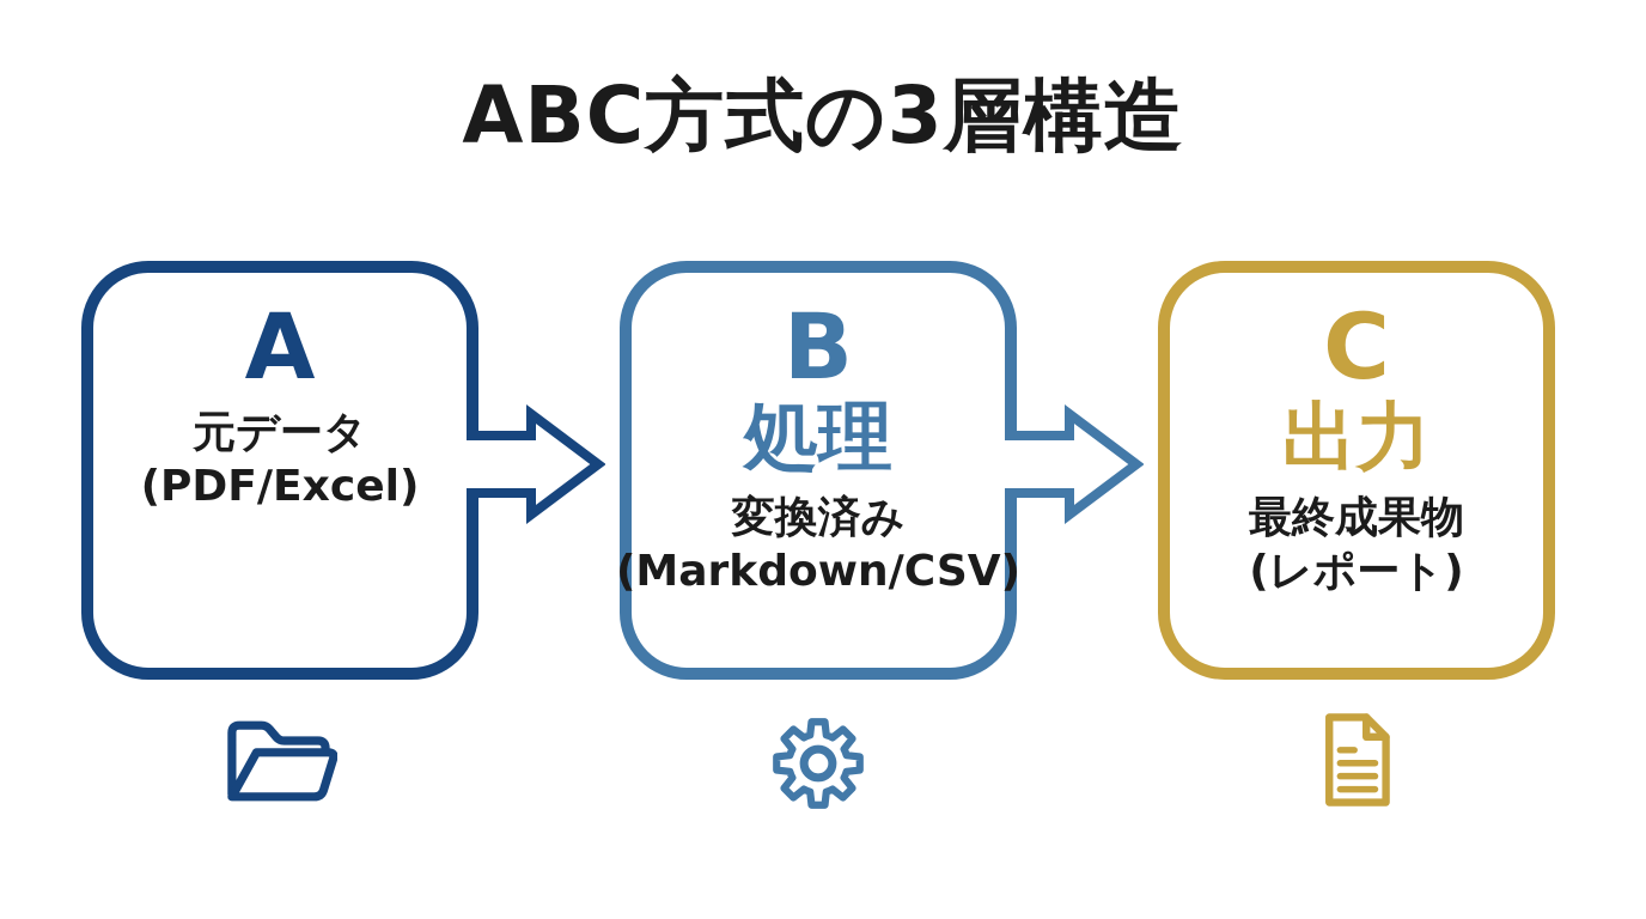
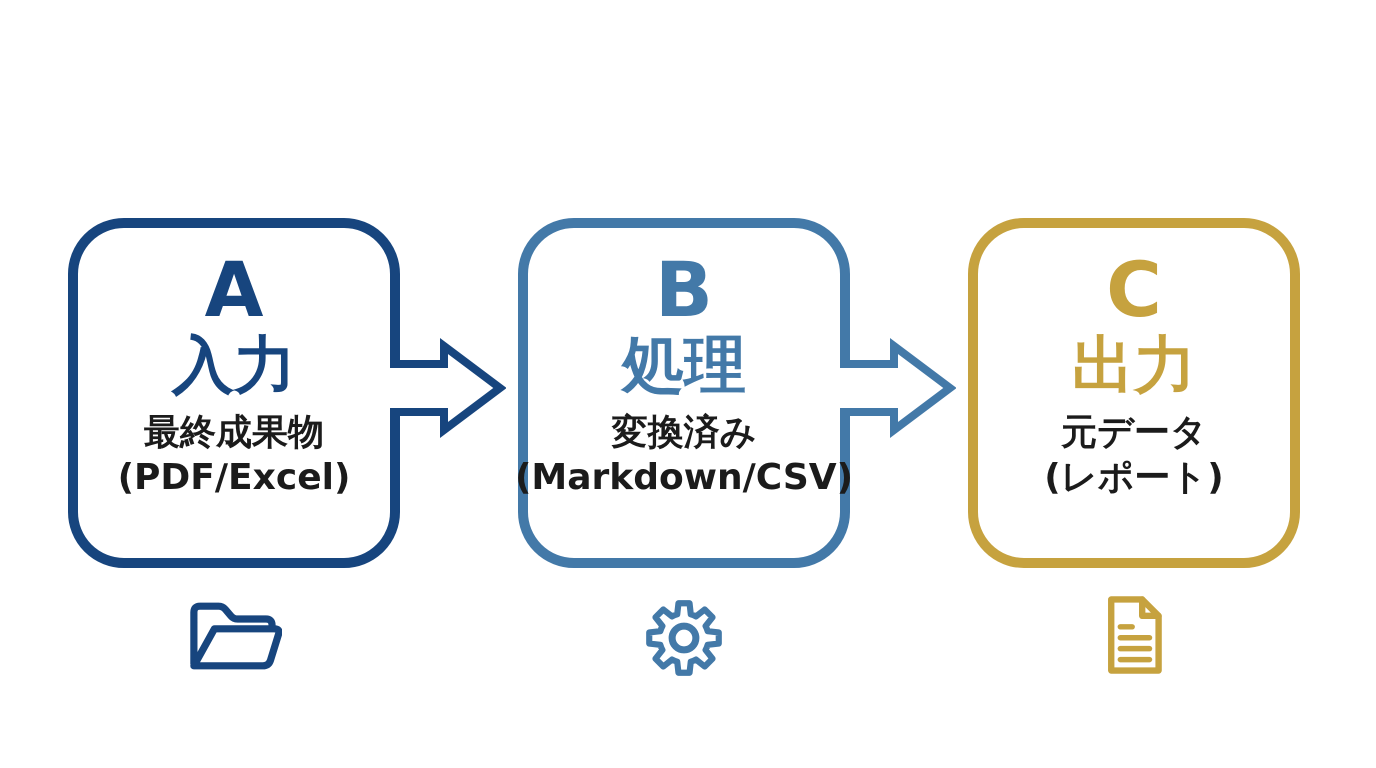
- ABC方式の3層構造
  A
+ 入力
- 元データ
+ 最終成果物
  (PDF/Excel)
  B
  処理
  変換済み
  (Markdown/CSV)
  C
  出力
- 最終成果物
+ 元データ
  (レポート)
